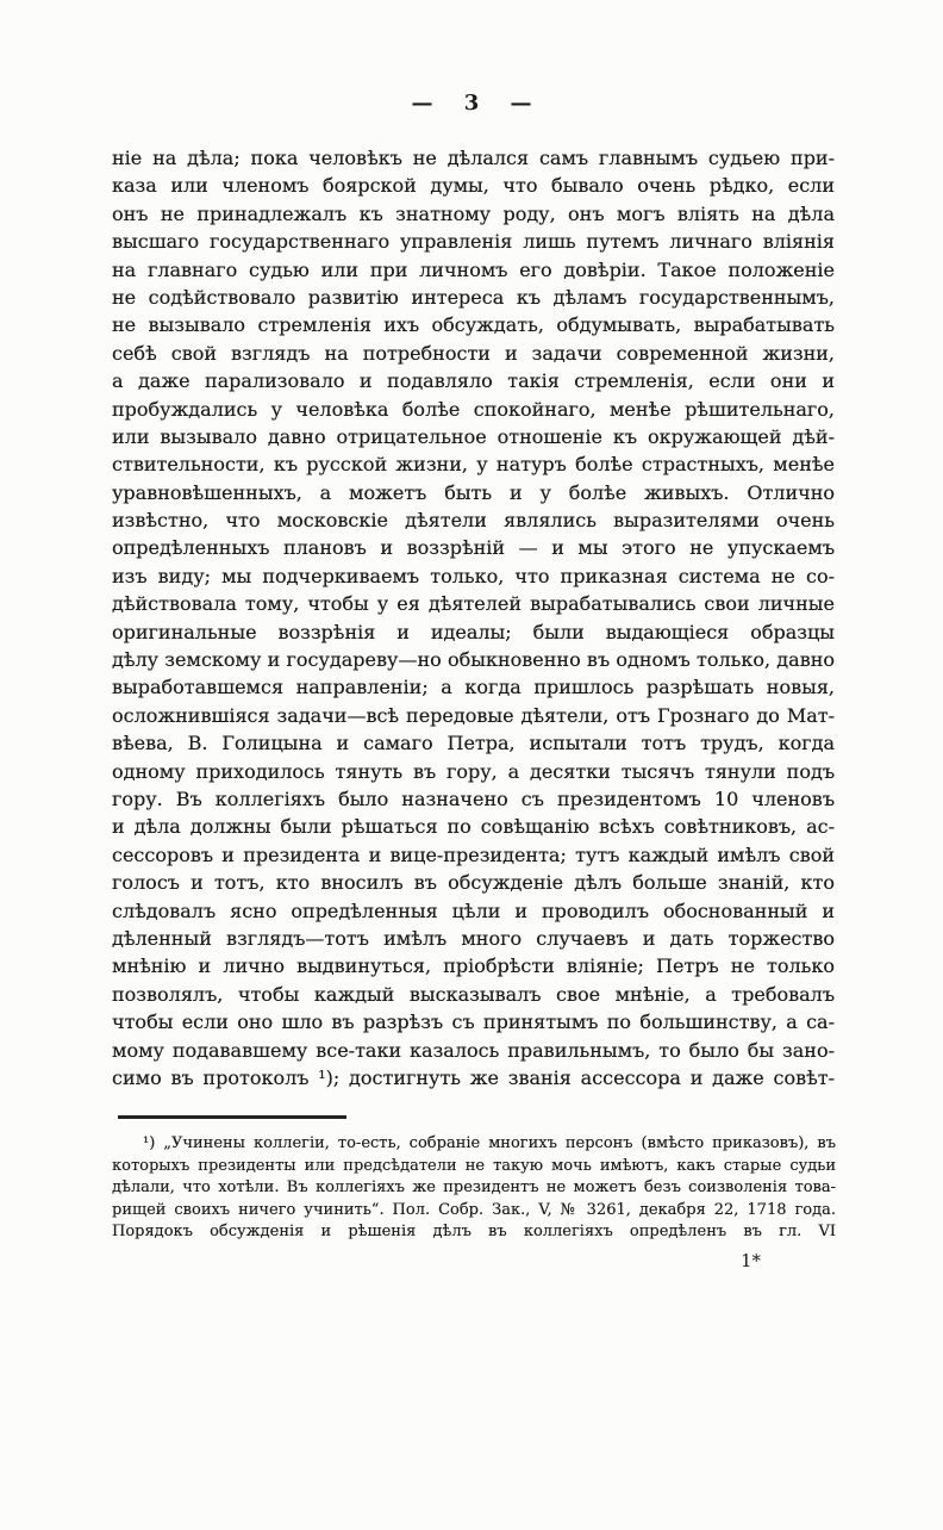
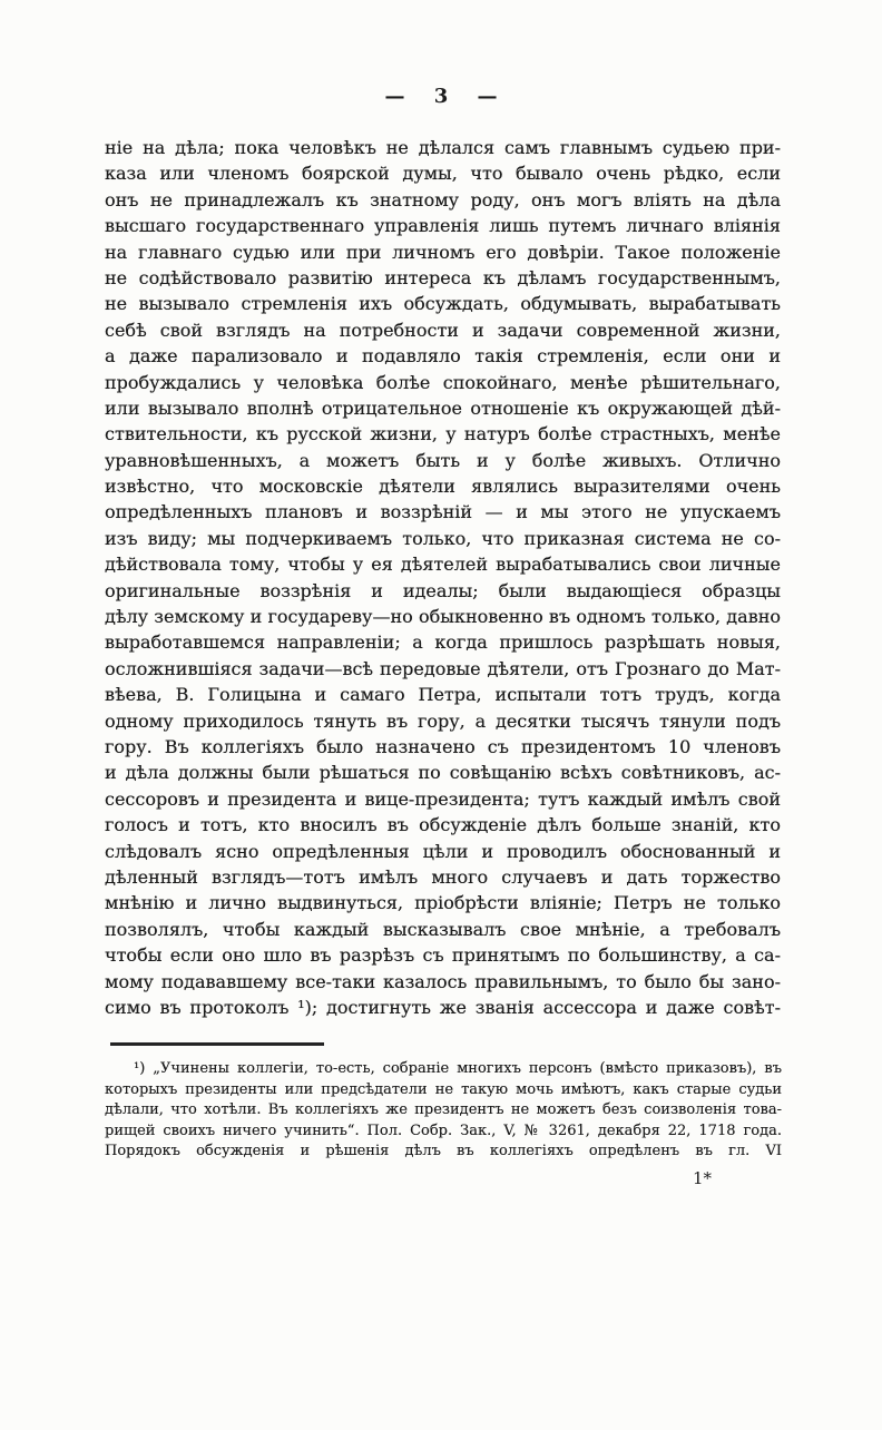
  — 3 —
  ніе на дѣла; пока человѣкъ не дѣлался самъ главнымъ судьею при-
  каза или членомъ боярской думы, что бывало очень рѣдко, если
  онъ не принадлежалъ къ знатному роду, онъ могъ вліять на дѣла
  высшаго государственнаго управленія лишь путемъ личнаго вліянія
  на главнаго судью или при личномъ его довѣріи. Такое положеніе
  не содѣйствовало развитію интереса къ дѣламъ государственнымъ,
  не вызывало стремленія ихъ обсуждать, обдумывать, вырабатывать
  себѣ свой взглядъ на потребности и задачи современной жизни,
  а даже парализовало и подавляло такія стремленія, если они и
  пробуждались у человѣка болѣе спокойнаго, менѣе рѣшительнаго,
- или вызывало давно отрицательное отношеніе къ окружающей дѣй-
+ или вызывало вполнѣ отрицательное отношеніе къ окружающей дѣй-
  ствительности, къ русской жизни, у натуръ болѣе страстныхъ, менѣе
  уравновѣшенныхъ, а можетъ быть и у болѣе живыхъ. Отлично
  извѣстно, что московскіе дѣятели являлись выразителями очень
  опредѣленныхъ плановъ и воззрѣній — и мы этого не упускаемъ
  изъ виду; мы подчеркиваемъ только, что приказная система не со-
  дѣйствовала тому, чтобы у ея дѣятелей вырабатывались свои личные
  оригинальные воззрѣнія и идеалы; были выдающіеся образцы
  дѣлу земскому и государеву—но обыкновенно въ одномъ только, давно
  выработавшемся направленіи; а когда пришлось разрѣшать новыя,
  осложнившіяся задачи—всѣ передовые дѣятели, отъ Грознаго до Мат-
  вѣева, В. Голицына и самаго Петра, испытали тотъ трудъ, когда
  одному приходилось тянуть въ гору, а десятки тысячъ тянули подъ
  гору. Въ коллегіяхъ было назначено съ президентомъ 10 членовъ
  и дѣла должны были рѣшаться по совѣщанію всѣхъ совѣтниковъ, ас-
  сессоровъ и президента и вице-президента; тутъ каждый имѣлъ свой
  голосъ и тотъ, кто вносилъ въ обсужденіе дѣлъ больше знаній, кто
  слѣдовалъ ясно опредѣленныя цѣли и проводилъ обоснованный и
  дѣленный взглядъ—тотъ имѣлъ много случаевъ и дать торжество
  мнѣнію и лично выдвинуться, пріобрѣсти вліяніе; Петръ не только
  позволялъ, чтобы каждый высказывалъ свое мнѣніе, а требовалъ
  чтобы если оно шло въ разрѣзъ съ принятымъ по большинству, а са-
  мому подававшему все-таки казалось правильнымъ, то было бы зано-
  симо въ протоколъ ¹); достигнуть же званія ассессора и даже совѣт-
  ¹) „Учинены коллегіи, то-есть, собраніе многихъ персонъ (вмѣсто приказовъ), въ
  которыхъ президенты или предсѣдатели не такую мочь имѣютъ, какъ старые судьи
  дѣлали, что хотѣли. Въ коллегіяхъ же президентъ не можетъ безъ соизволенія това-
  рищей своихъ ничего учинить“. Пол. Собр. Зак., V, № 3261, декабря 22, 1718 года.
  Порядокъ обсужденія и рѣшенія дѣлъ въ коллегіяхъ опредѣленъ въ гл. VI
  1*
